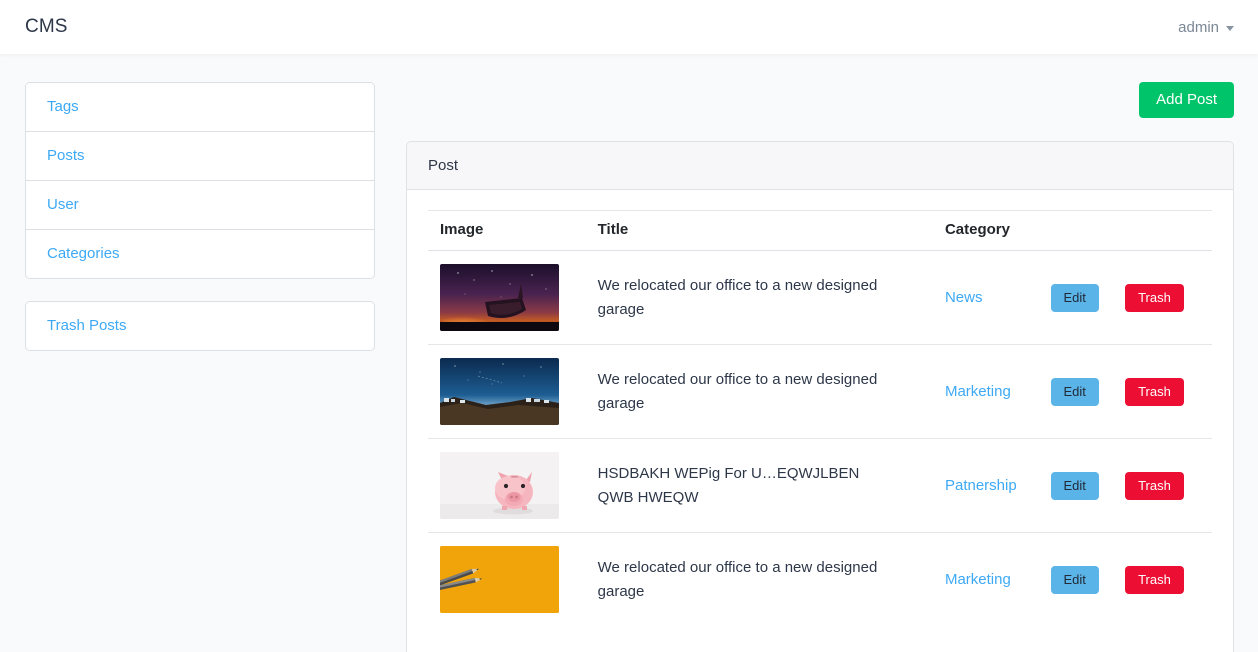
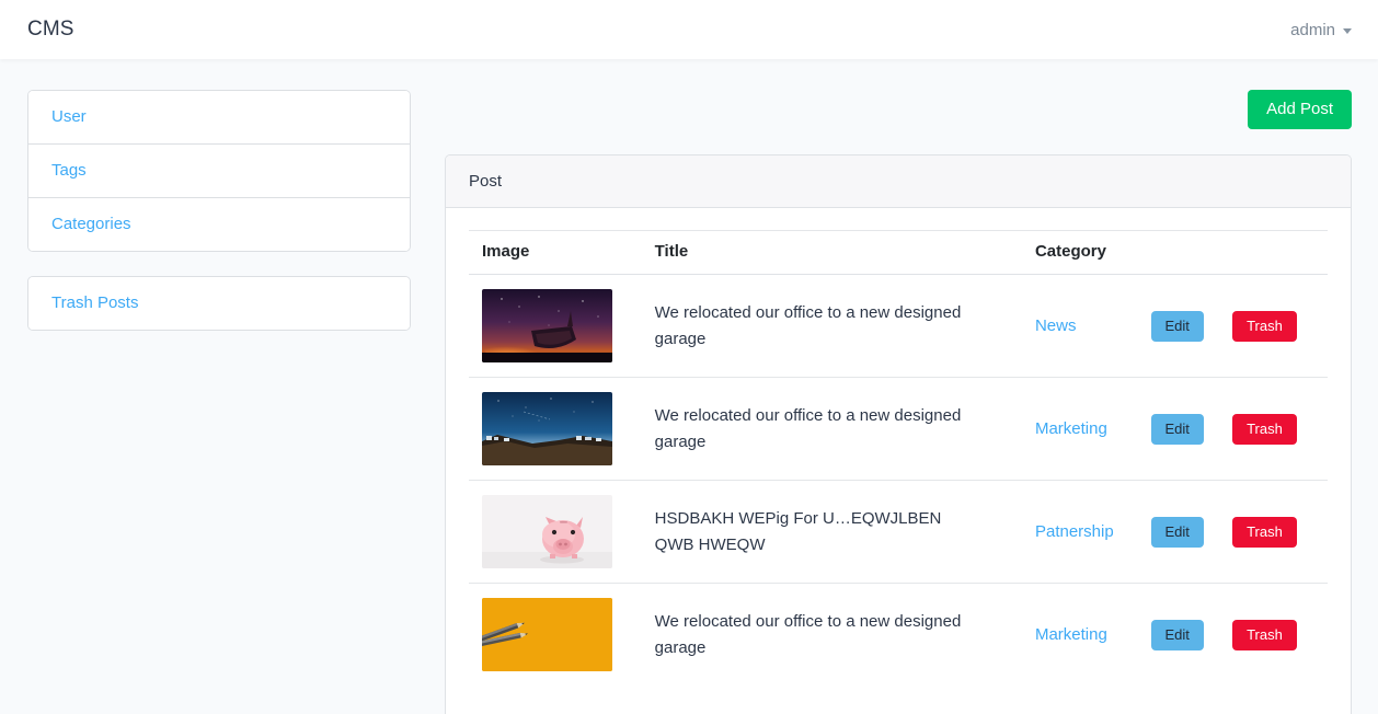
  CMS
  admin
- Tags
+ User
- Posts
- User
+ Tags
  Categories
  Trash Posts
  Add Post
  Post
  Image	Title	Category
  	We relocated our office to a new designed garage	News	Edit Trash
  	We relocated our office to a new designed garage	Marketing	Edit Trash
  	HSDBAKH WEPig For U…EQWJLBEN QWB HWEQW	Patnership	Edit Trash
  	We relocated our office to a new designed garage	Marketing	Edit Trash
